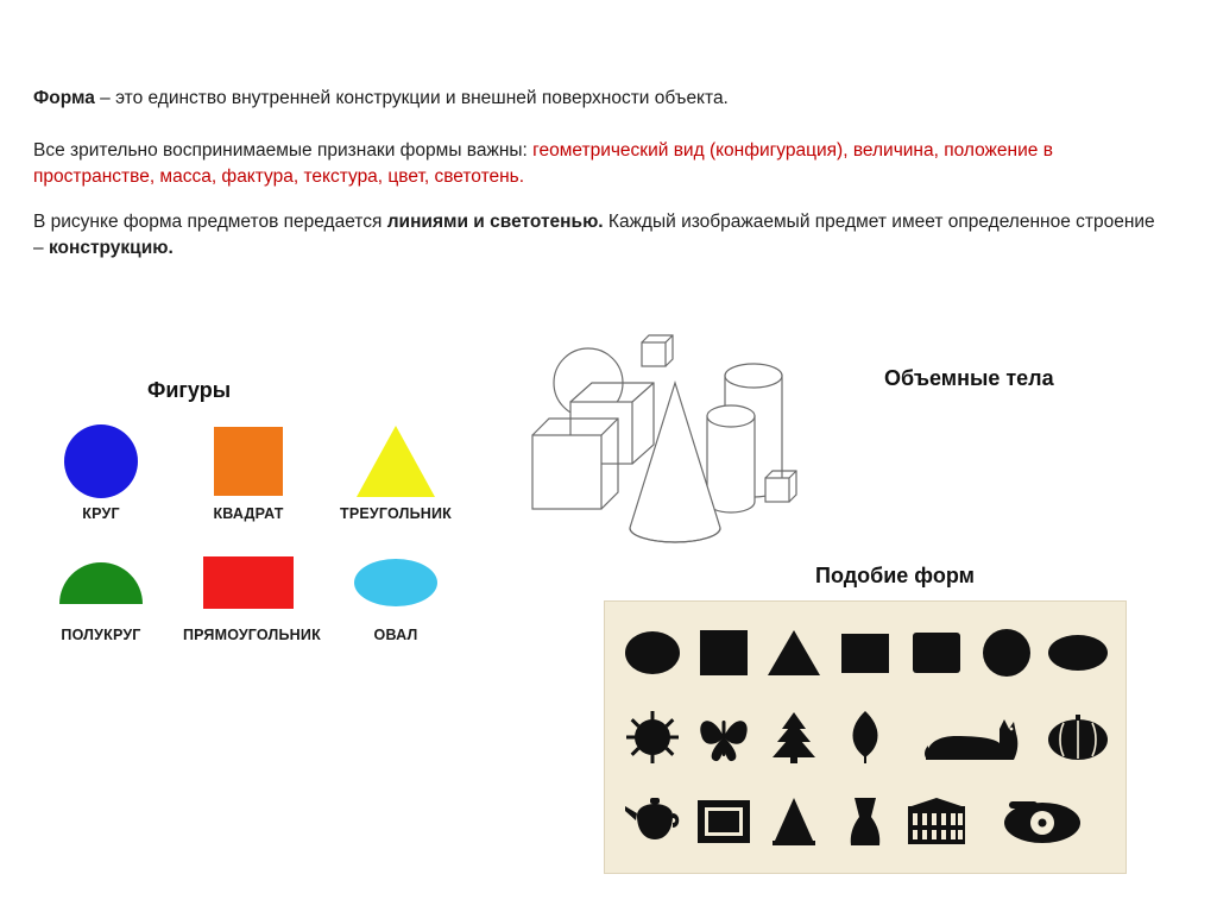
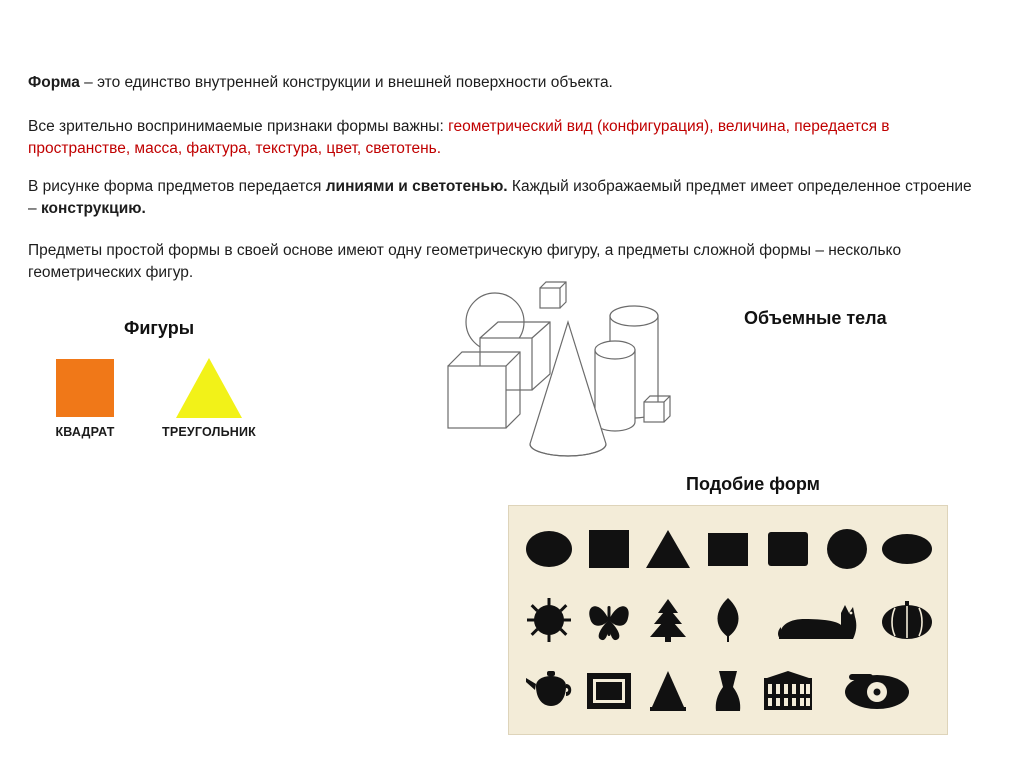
  Форма – это единство внутренней конструкции и внешней поверхности объекта.
- Все зрительно воспринимаемые признаки формы важны: геометрический вид (конфигурация), величина, положение в пространстве, масса, фактура, текстура, цвет, светотень.
+ Все зрительно воспринимаемые признаки формы важны: геометрический вид (конфигурация), величина, передается в пространстве, масса, фактура, текстура, цвет, светотень.
  В рисунке форма предметов передается линиями и светотенью. Каждый изображаемый предмет имеет определенное строение – конструкцию.
+ Предметы простой формы в своей основе имеют одну геометрическую фигуру, а предметы сложной формы – несколько геометрических фигур.
  Фигуры
  Объемные тела
  Подобие форм
- КРУГ
  КВАДРАТ
  ТРЕУГОЛЬНИК
- ПОЛУКРУГ
- ПРЯМОУГОЛЬНИК
- ОВАЛ
